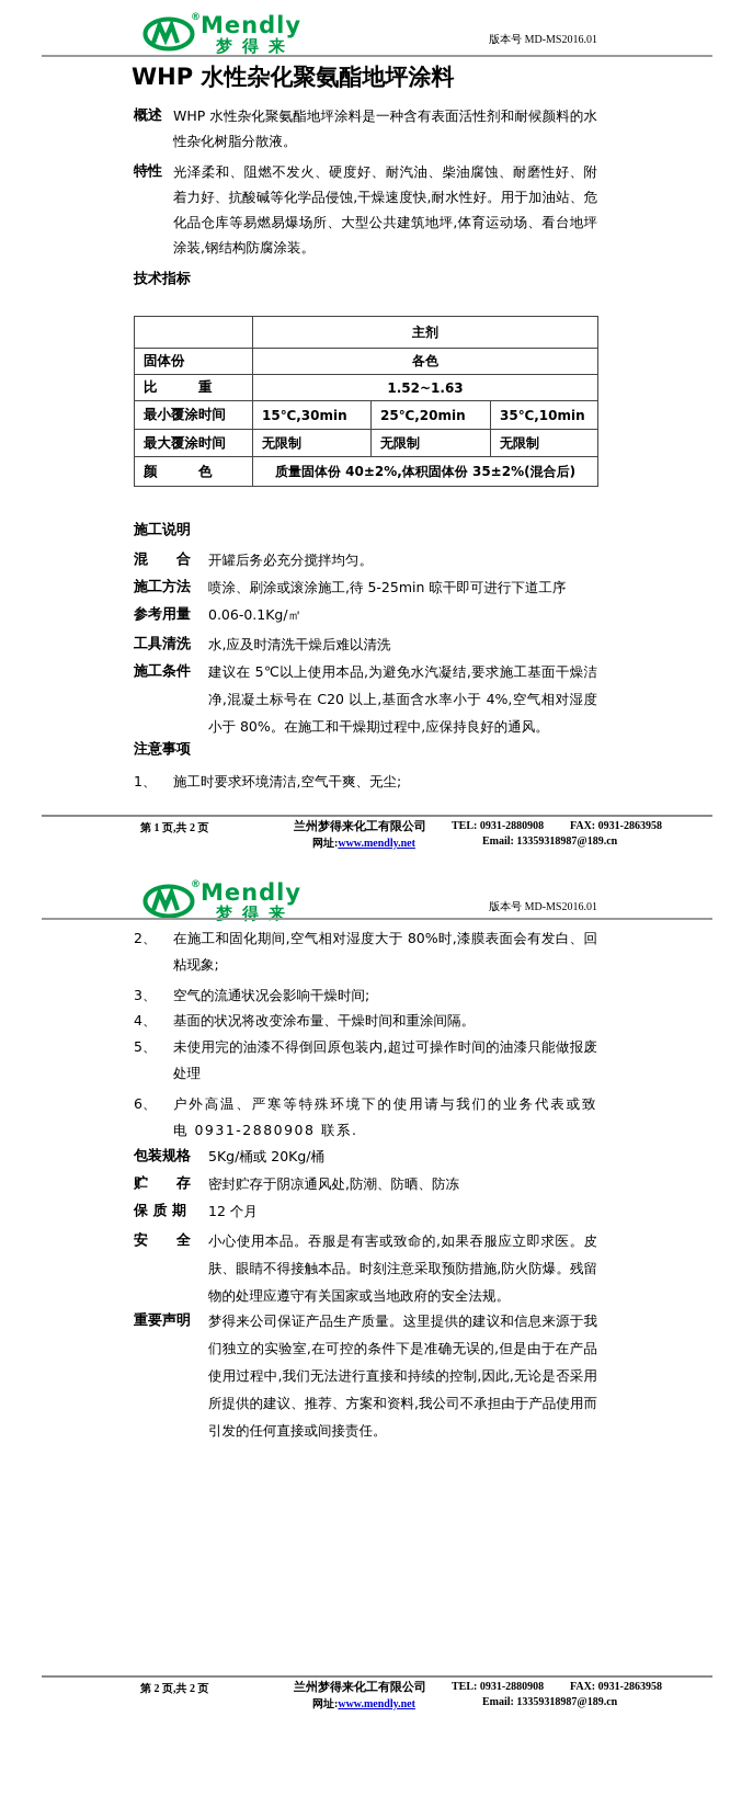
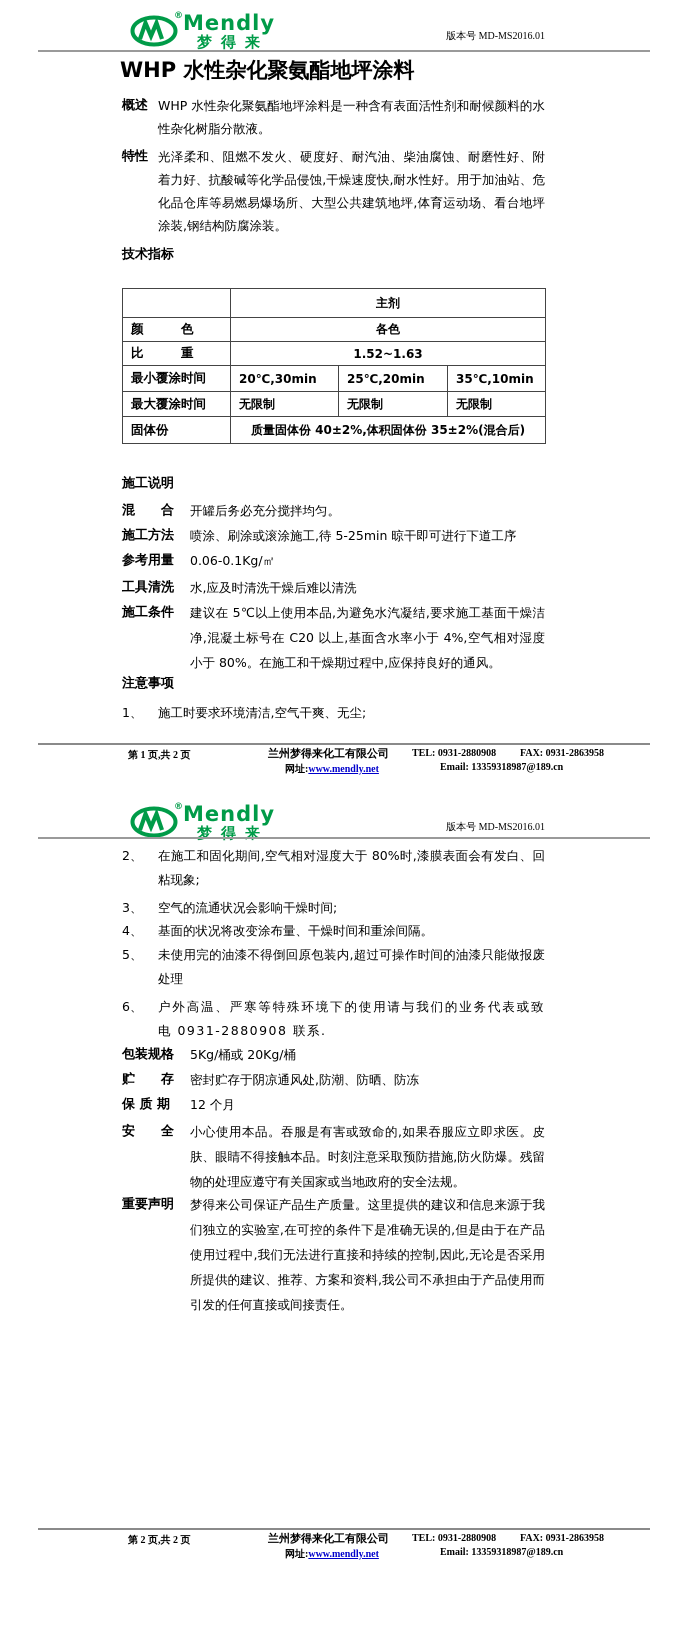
  ®
  Mendly
  梦得来
  版本号 MD-MS2016.01
  WHP 水性杂化聚氨酯地坪涂料
  概述
  WHP 水性杂化聚氨酯地坪涂料是一种含有表面活性剂和耐候颜料的水性杂化树脂分散液。
  特性
  光泽柔和、阻燃不发火、硬度好、耐汽油、柴油腐蚀、耐磨性好、附着力好、抗酸碱等化学品侵蚀,干燥速度快,耐水性好。用于加油站、危化品仓库等易燃易爆场所、大型公共建筑地坪,体育运动场、看台地坪涂装,钢结构防腐涂装。
  技术指标
  	主剂
- 固体份	各色
+ 颜 色	各色
  比 重	1.52~1.63
- 最小覆涂时间	15℃,30min	25℃,20min	35℃,10min
+ 最小覆涂时间	20℃,30min	25℃,20min	35℃,10min
  最大覆涂时间	无限制	无限制	无限制
- 颜 色	质量固体份 40±2%,体积固体份 35±2%(混合后)
+ 固体份	质量固体份 40±2%,体积固体份 35±2%(混合后)
  施工说明
  混 合
  开罐后务必充分搅拌均匀。
  施工方法
  喷涂、刷涂或滚涂施工,待 5-25min 晾干即可进行下道工序
  参考用量
  0.06-0.1Kg/㎡
  工具清洗
  水,应及时清洗干燥后难以清洗
  施工条件
  建议在 5℃以上使用本品,为避免水汽凝结,要求施工基面干燥洁净,混凝土标号在 C20 以上,基面含水率小于 4%,空气相对湿度小于 80%。在施工和干燥期过程中,应保持良好的通风。
  注意事项
  1、
  施工时要求环境清洁,空气干爽、无尘;
  第 1 页,共 2 页
  兰州梦得来化工有限公司
  TEL: 0931-2880908
  FAX: 0931-2863958
  网址:www.mendly.net
  Email: 13359318987@189.cn
  ®
  Mendly
  梦得来
  版本号 MD-MS2016.01
  2、
  在施工和固化期间,空气相对湿度大于 80%时,漆膜表面会有发白、回粘现象;
  3、
  空气的流通状况会影响干燥时间;
  4、
  基面的状况将改变涂布量、干燥时间和重涂间隔。
  5、
  未使用完的油漆不得倒回原包装内,超过可操作时间的油漆只能做报废处理
  6、
  户外高温、严寒等特殊环境下的使用请与我们的业务代表或致电 0931-2880908 联系.
  包装规格
  5Kg/桶或 20Kg/桶
  贮 存
  密封贮存于阴凉通风处,防潮、防晒、防冻
  保 质 期
  12 个月
  安 全
  小心使用本品。吞服是有害或致命的,如果吞服应立即求医。皮肤、眼睛不得接触本品。时刻注意采取预防措施,防火防爆。残留物的处理应遵守有关国家或当地政府的安全法规。
  重要声明
  梦得来公司保证产品生产质量。这里提供的建议和信息来源于我们独立的实验室,在可控的条件下是准确无误的,但是由于在产品使用过程中,我们无法进行直接和持续的控制,因此,无论是否采用所提供的建议、推荐、方案和资料,我公司不承担由于产品使用而引发的任何直接或间接责任。
  第 2 页,共 2 页
  兰州梦得来化工有限公司
  TEL: 0931-2880908
  FAX: 0931-2863958
  网址:www.mendly.net
  Email: 13359318987@189.cn
